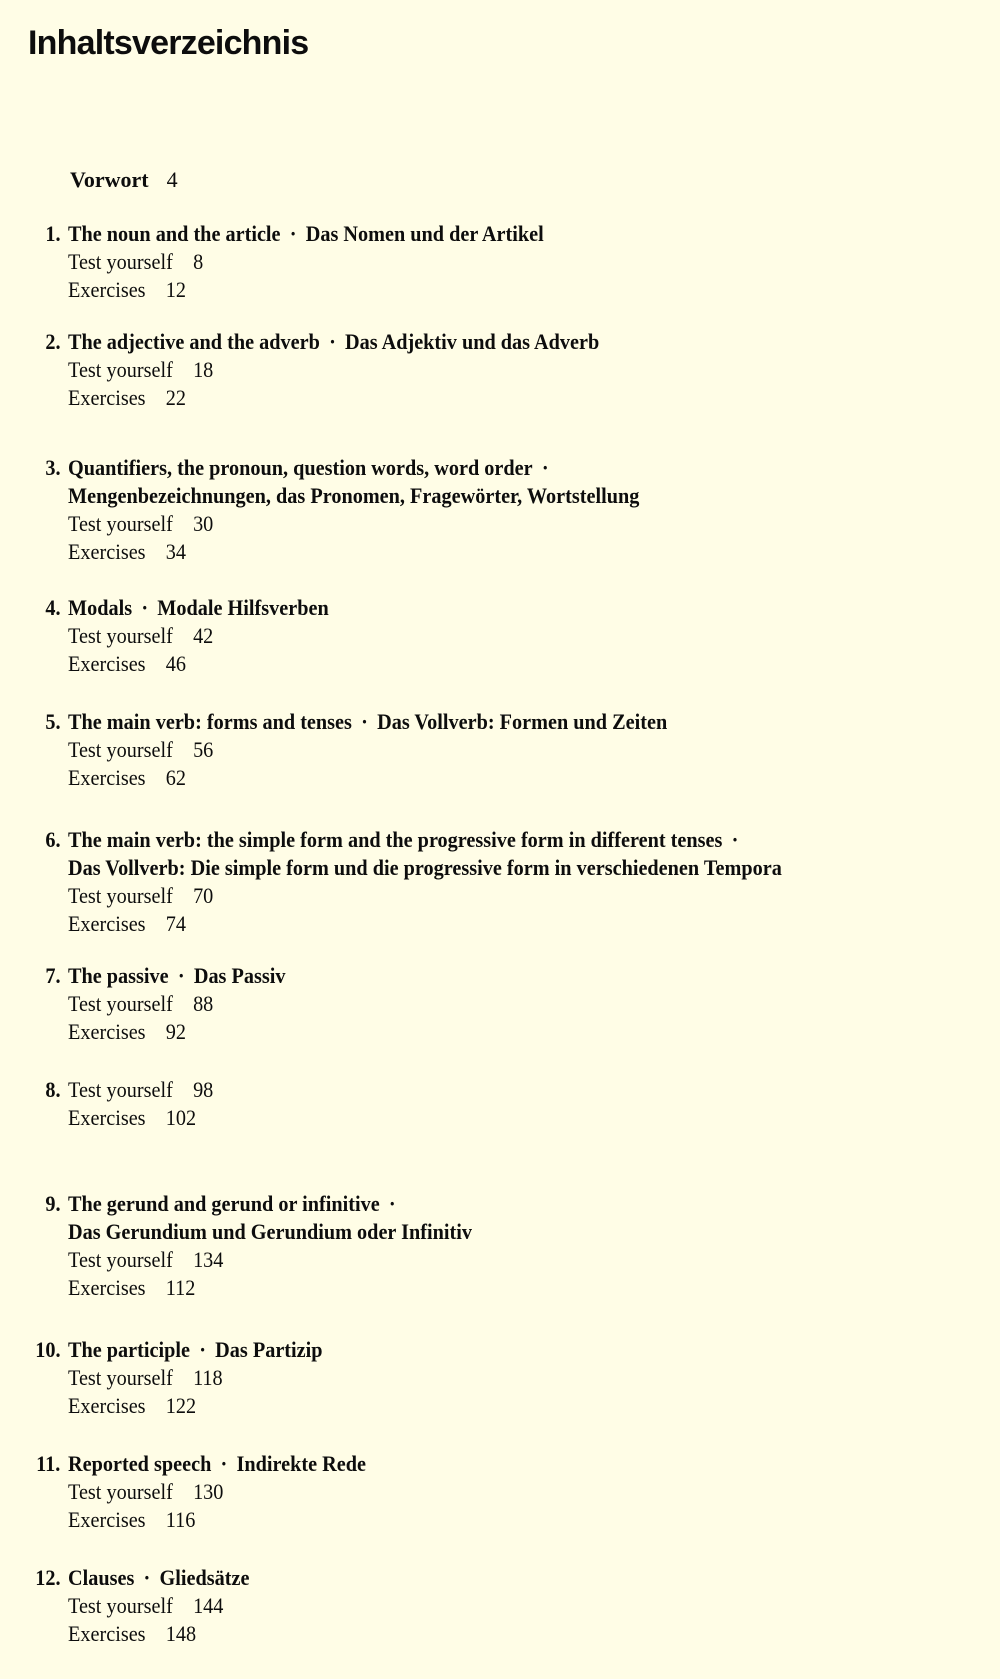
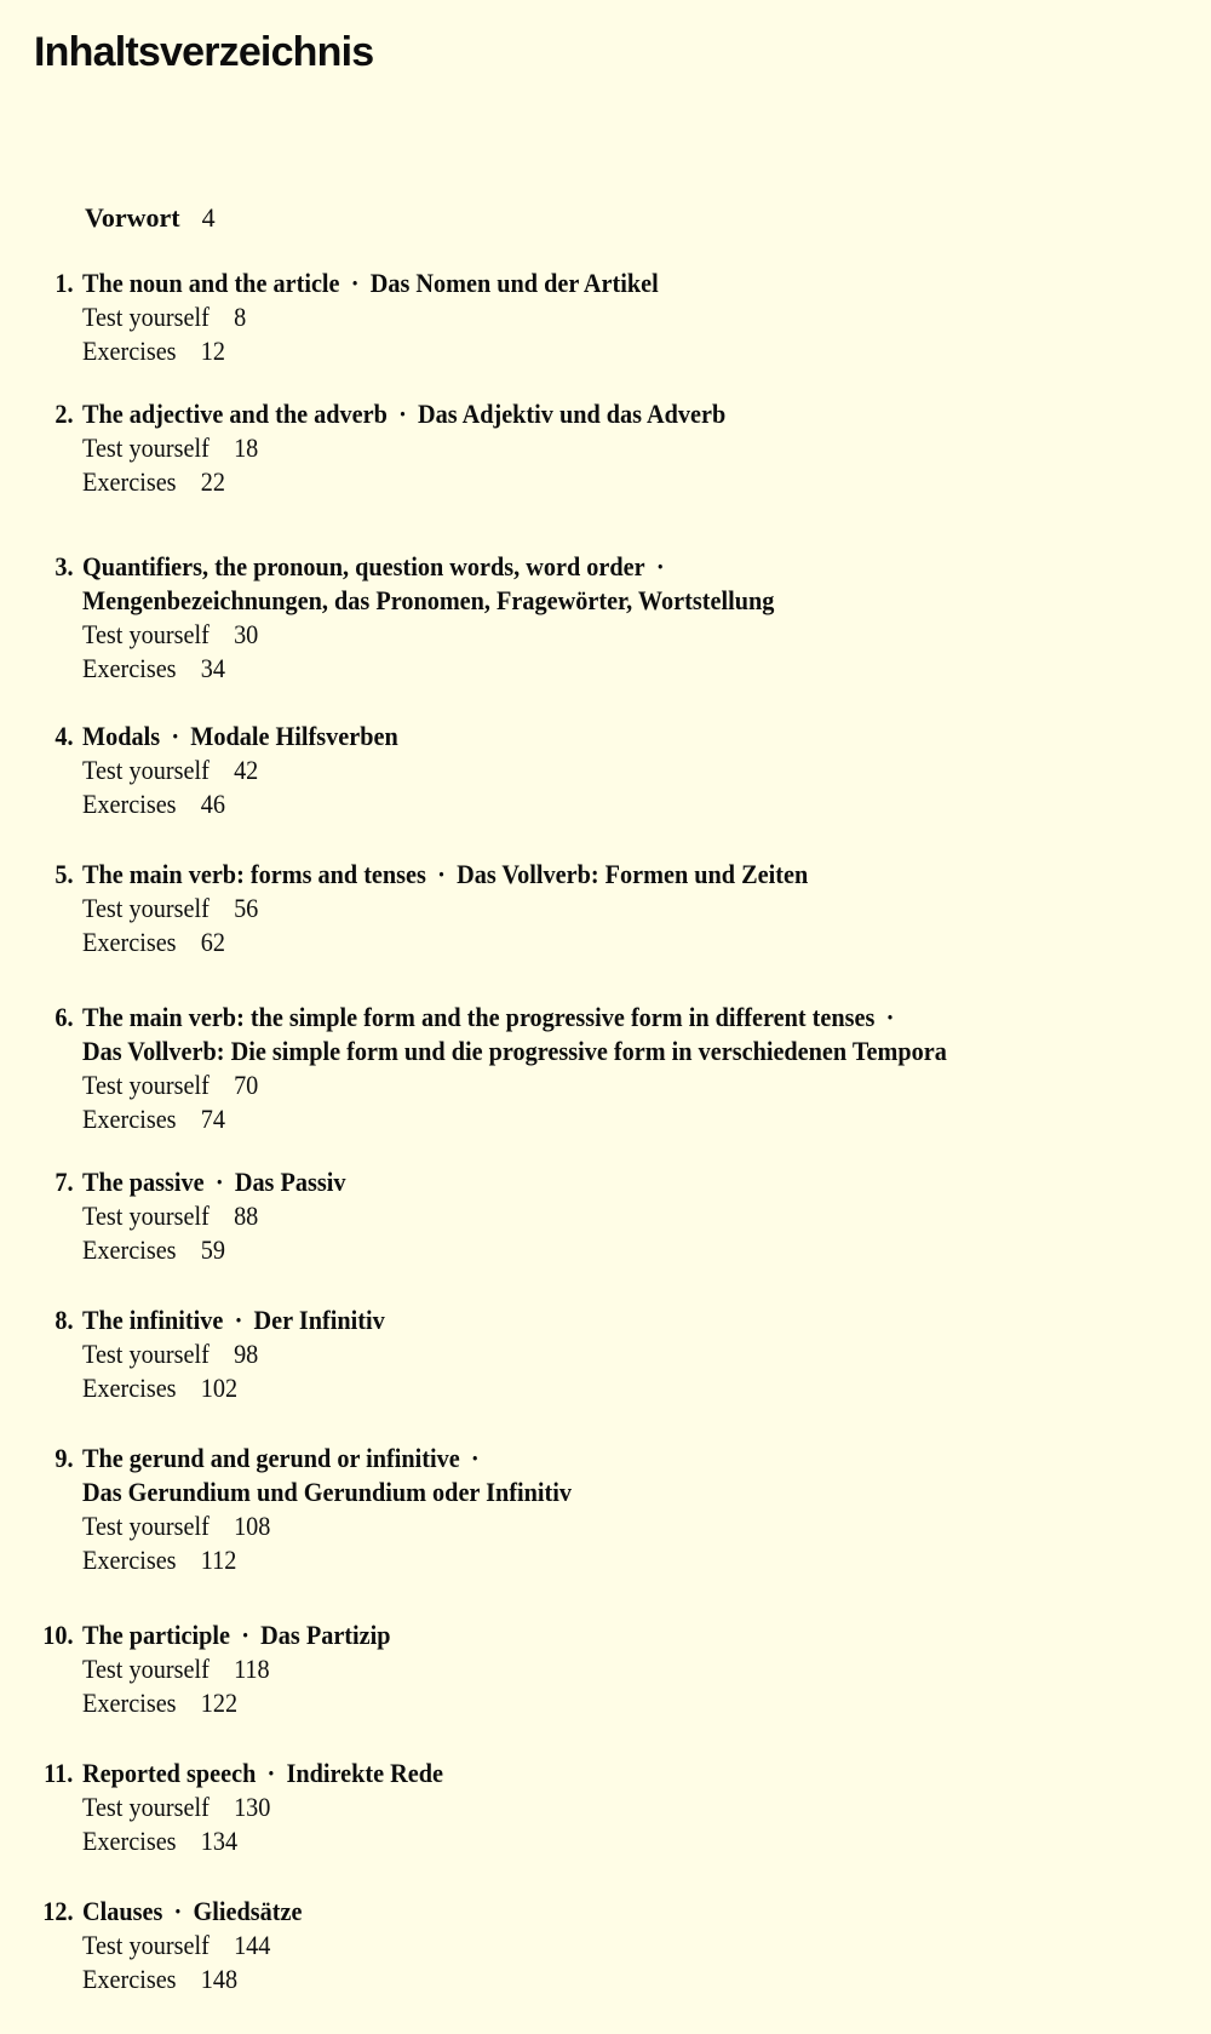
  Inhaltsverzeichnis
  Vorwort 4
  1.
  The noun and the article · Das Nomen und der Artikel
  Test yourself 8
  Exercises 12
  2.
  The adjective and the adverb · Das Adjektiv und das Adverb
  Test yourself 18
  Exercises 22
  3.
  Quantifiers, the pronoun, question words, word order ·
  Mengenbezeichnungen, das Pronomen, Fragewörter, Wortstellung
  Test yourself 30
  Exercises 34
  4.
  Modals · Modale Hilfsverben
  Test yourself 42
  Exercises 46
  5.
  The main verb: forms and tenses · Das Vollverb: Formen und Zeiten
  Test yourself 56
  Exercises 62
  6.
  The main verb: the simple form and the progressive form in different tenses ·
  Das Vollverb: Die simple form und die progressive form in verschiedenen Tempora
  Test yourself 70
  Exercises 74
  7.
  The passive · Das Passiv
  Test yourself 88
- Exercises 92
+ Exercises 59
  8.
+ The infinitive · Der Infinitiv
  Test yourself 98
  Exercises 102
  9.
  The gerund and gerund or infinitive ·
  Das Gerundium und Gerundium oder Infinitiv
- Test yourself 134
+ Test yourself 108
  Exercises 112
  10.
  The participle · Das Partizip
  Test yourself 118
  Exercises 122
  11.
  Reported speech · Indirekte Rede
  Test yourself 130
- Exercises 116
+ Exercises 134
  12.
  Clauses · Gliedsätze
  Test yourself 144
  Exercises 148
